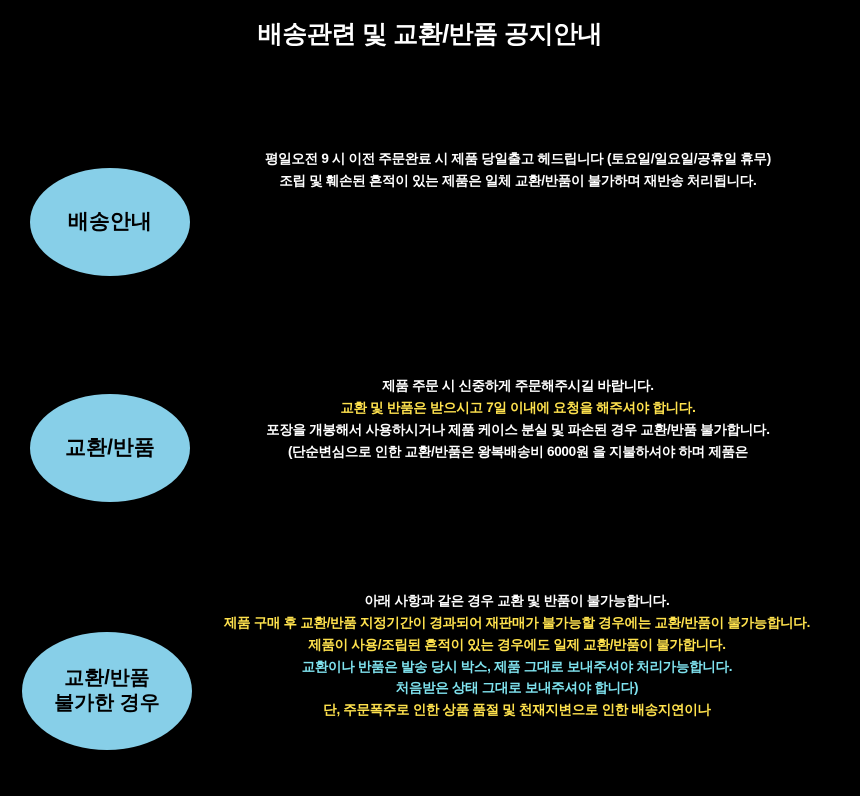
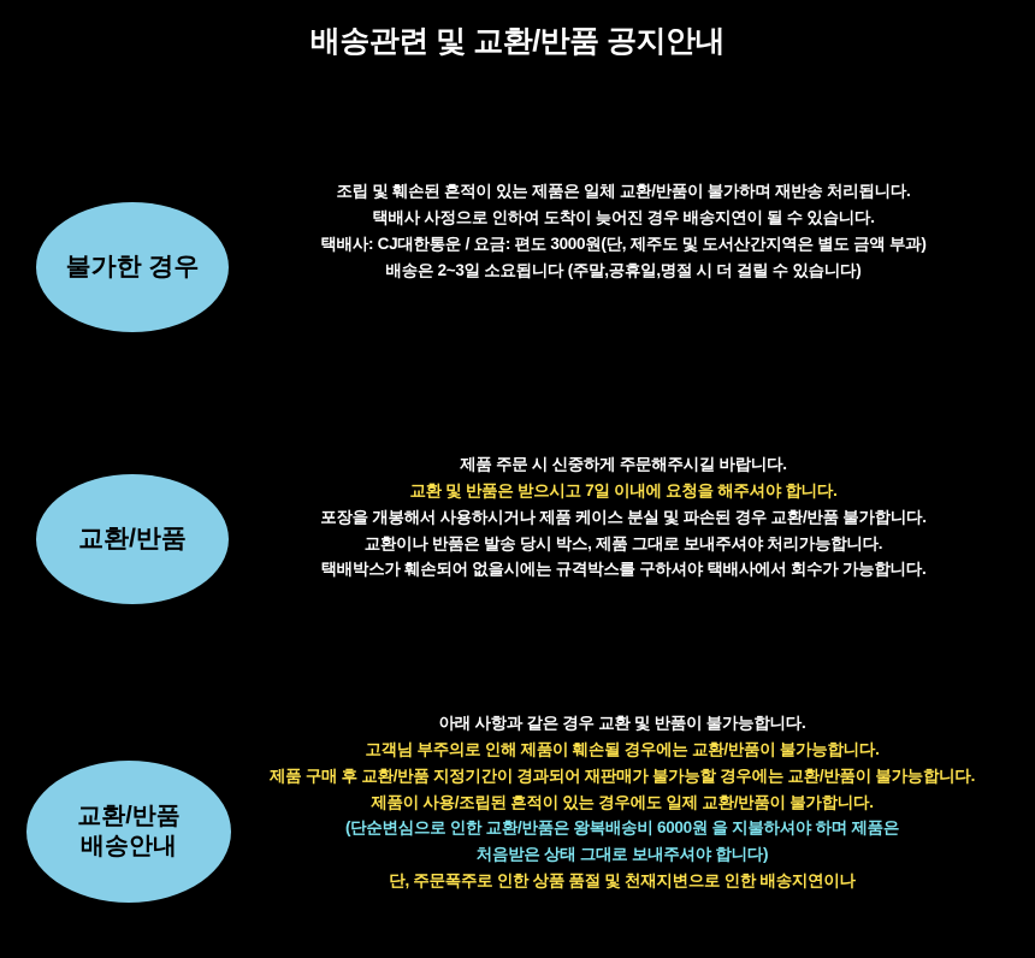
  배송관련 및 교환/반품 공지안내
- 배송안내
+ 불가한 경우
- 평일오전 9 시 이전 주문완료 시 제품 당일출고 헤드립니다 (토요일/일요일/공휴일 휴무)
  조립 및 훼손된 흔적이 있는 제품은 일체 교환/반품이 불가하며 재반송 처리됩니다.
+ 택배사 사정으로 인하여 도착이 늦어진 경우 배송지연이 될 수 있습니다.
+ 택배사: CJ대한통운 / 요금: 편도 3000원(단, 제주도 및 도서산간지역은 별도 금액 부과)
+ 배송은 2~3일 소요됩니다 (주말,공휴일,명절 시 더 걸릴 수 있습니다)
  교환/반품
  제품 주문 시 신중하게 주문해주시길 바랍니다.
  교환 및 반품은 받으시고 7일 이내에 요청을 해주셔야 합니다.
  포장을 개봉해서 사용하시거나 제품 케이스 분실 및 파손된 경우 교환/반품 불가합니다.
- (단순변심으로 인한 교환/반품은 왕복배송비 6000원 을 지불하셔야 하며 제품은
+ 교환이나 반품은 발송 당시 박스, 제품 그대로 보내주셔야 처리가능합니다.
+ 택배박스가 훼손되어 없을시에는 규격박스를 구하셔야 택배사에서 회수가 가능합니다.
  교환/반품
- 불가한 경우
+ 배송안내
  아래 사항과 같은 경우 교환 및 반품이 불가능합니다.
+ 고객님 부주의로 인해 제품이 훼손될 경우에는 교환/반품이 불가능합니다.
  제품 구매 후 교환/반품 지정기간이 경과되어 재판매가 불가능할 경우에는 교환/반품이 불가능합니다.
  제품이 사용/조립된 흔적이 있는 경우에도 일제 교환/반품이 불가합니다.
- 교환이나 반품은 발송 당시 박스, 제품 그대로 보내주셔야 처리가능합니다.
+ (단순변심으로 인한 교환/반품은 왕복배송비 6000원 을 지불하셔야 하며 제품은
  처음받은 상태 그대로 보내주셔야 합니다)
  단, 주문폭주로 인한 상품 품절 및 천재지변으로 인한 배송지연이나
